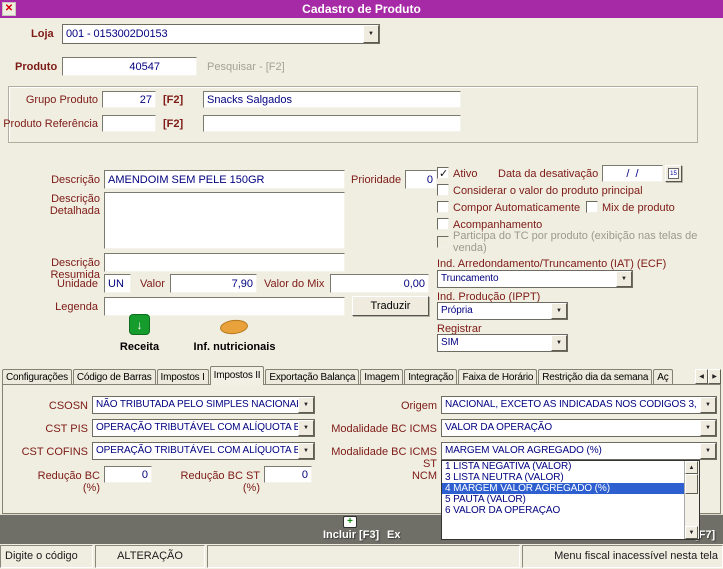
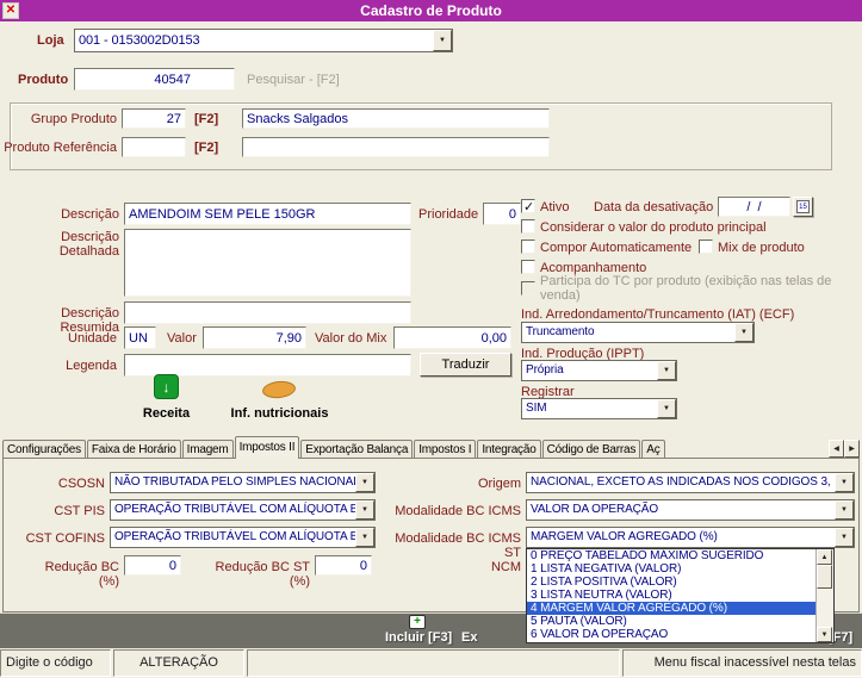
  Cadastro de Produto
  ✕
  Loja
  001 - 0153002D0153
  Produto
  40547
  Pesquisar - [F2]
  Grupo Produto
  27
  [F2]
  Snacks Salgados
  Produto Referência
  [F2]
  Descrição
  AMENDOIM SEM PELE 150GR
  Prioridade
  0
  Descrição Detalhada
  Descrição Resumida
  Unidade
  UN
  Valor
  7,90
  Valor do Mix
  0,00
  Legenda
  Traduzir
  ↓
  Receita
  Inf. nutricionais
  ✓
  Ativo
  Data da desativação
  / /
  Considerar o valor do produto principal
  Compor Automaticamente
  Mix de produto
  Acompanhamento
  Participa do TC por produto (exibição nas telas de venda)
  Ind. Arredondamento/Truncamento (IAT) (ECF)
  Truncamento
  Ind. Produção (IPPT)
  Própria
  Registrar
  SIM
  Configurações
- Código de Barras
+ Faixa de Horário
- Impostos I
+ Imagem
  Impostos II
  Exportação Balança
- Imagem
+ Impostos I
  Integração
- Faixa de Horário
+ Código de Barras
- Restrição dia da semana
  Aç
  CSOSN
  NÃO TRIBUTADA PELO SIMPLES NACIONA
  Origem
  NACIONAL, EXCETO AS INDICADAS NOS CODIGOS 3,
  CST PIS
  OPERAÇÃO TRIBUTÁVEL COM ALÍQUOTA B
  Modalidade BC ICMS
  VALOR DA OPERAÇÃO
  CST COFINS
  OPERAÇÃO TRIBUTÁVEL COM ALÍQUOTA B
  Modalidade BC ICMS ST
  MARGEM VALOR AGREGADO (%)
  Redução BC (%)
  0
  Redução BC ST (%)
  0
  NCM
+ 0 PREÇO TABELADO MÁXIMO SUGERIDO
  1 LISTA NEGATIVA (VALOR)
+ 2 LISTA POSITIVA (VALOR)
  3 LISTA NEUTRA (VALOR)
  4 MARGEM VALOR AGREGADO (%)
  5 PAUTA (VALOR)
  6 VALOR DA OPERAÇÃO
  +
  Incluir [F3]
  Ex
  F7]
  Digite o código
  ALTERAÇÃO
- Menu fiscal inacessível nesta tela
+ Menu fiscal inacessível nesta telas
